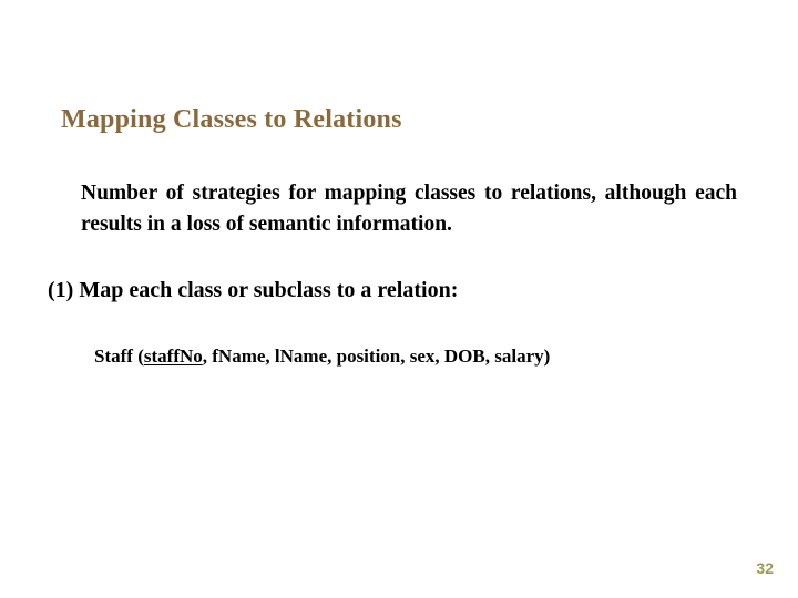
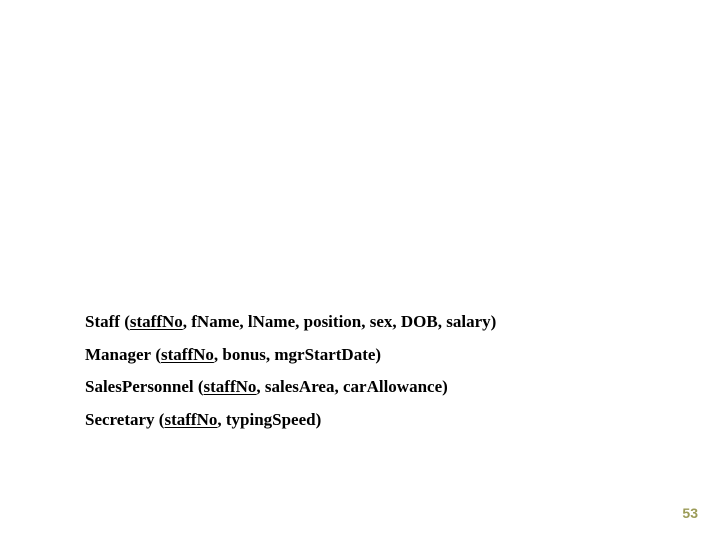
- Mapping Classes to Relations
- Number of strategies for mapping classes to relations, although each results in a loss of semantic information.
- (1) Map each class or subclass to a relation:
  Staff (staffNo, fName, lName, position, sex, DOB, salary)
+ Manager (staffNo, bonus, mgrStartDate)
+ SalesPersonnel (staffNo, salesArea, carAllowance)
+ Secretary (staffNo, typingSpeed)
- 32
+ 53
